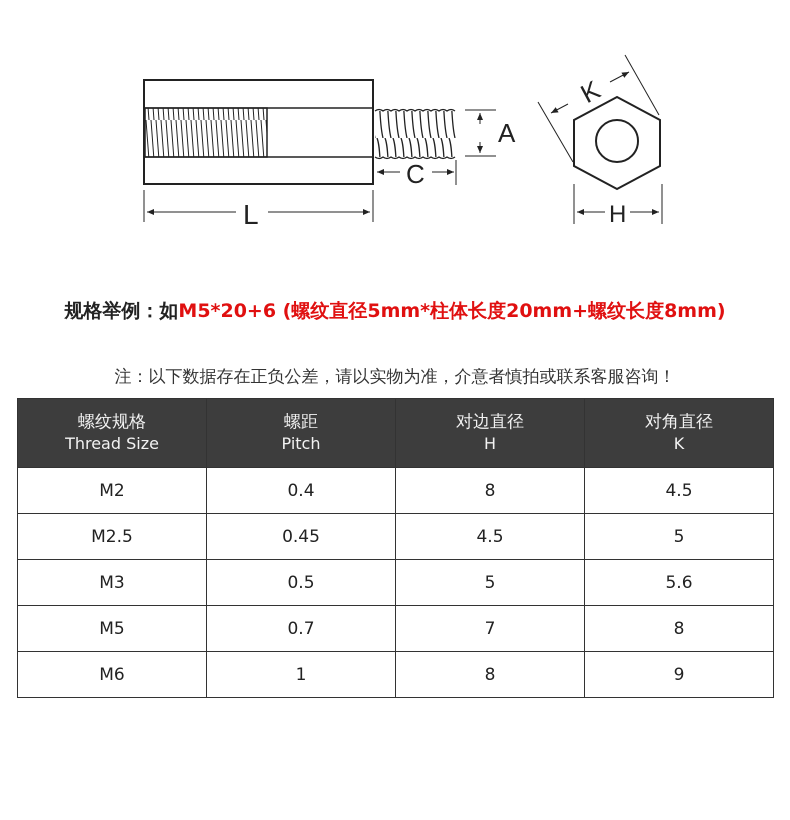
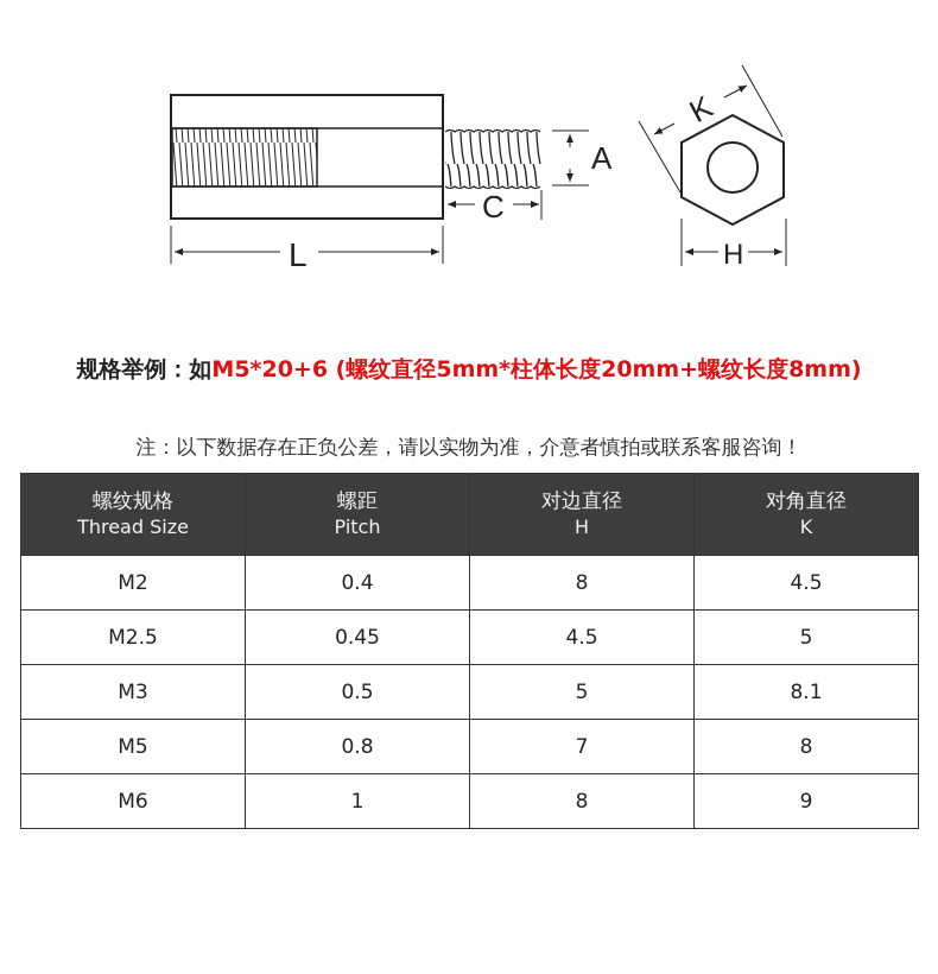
  A
  C
  L
  H
  规格举例：如M5*20+6 (螺纹直径5mm*柱体长度20mm+螺纹长度8mm)
  注：以下数据存在正负公差，请以实物为准，介意者慎拍或联系客服咨询！
  螺纹规格Thread Size	螺距Pitch	对边直径H	对角直径K
  M2	0.4	8	4.5
  M2.5	0.45	4.5	5
- M3	0.5	5	5.6
+ M3	0.5	5	8.1
- M5	0.7	7	8
+ M5	0.8	7	8
  M6	1	8	9
